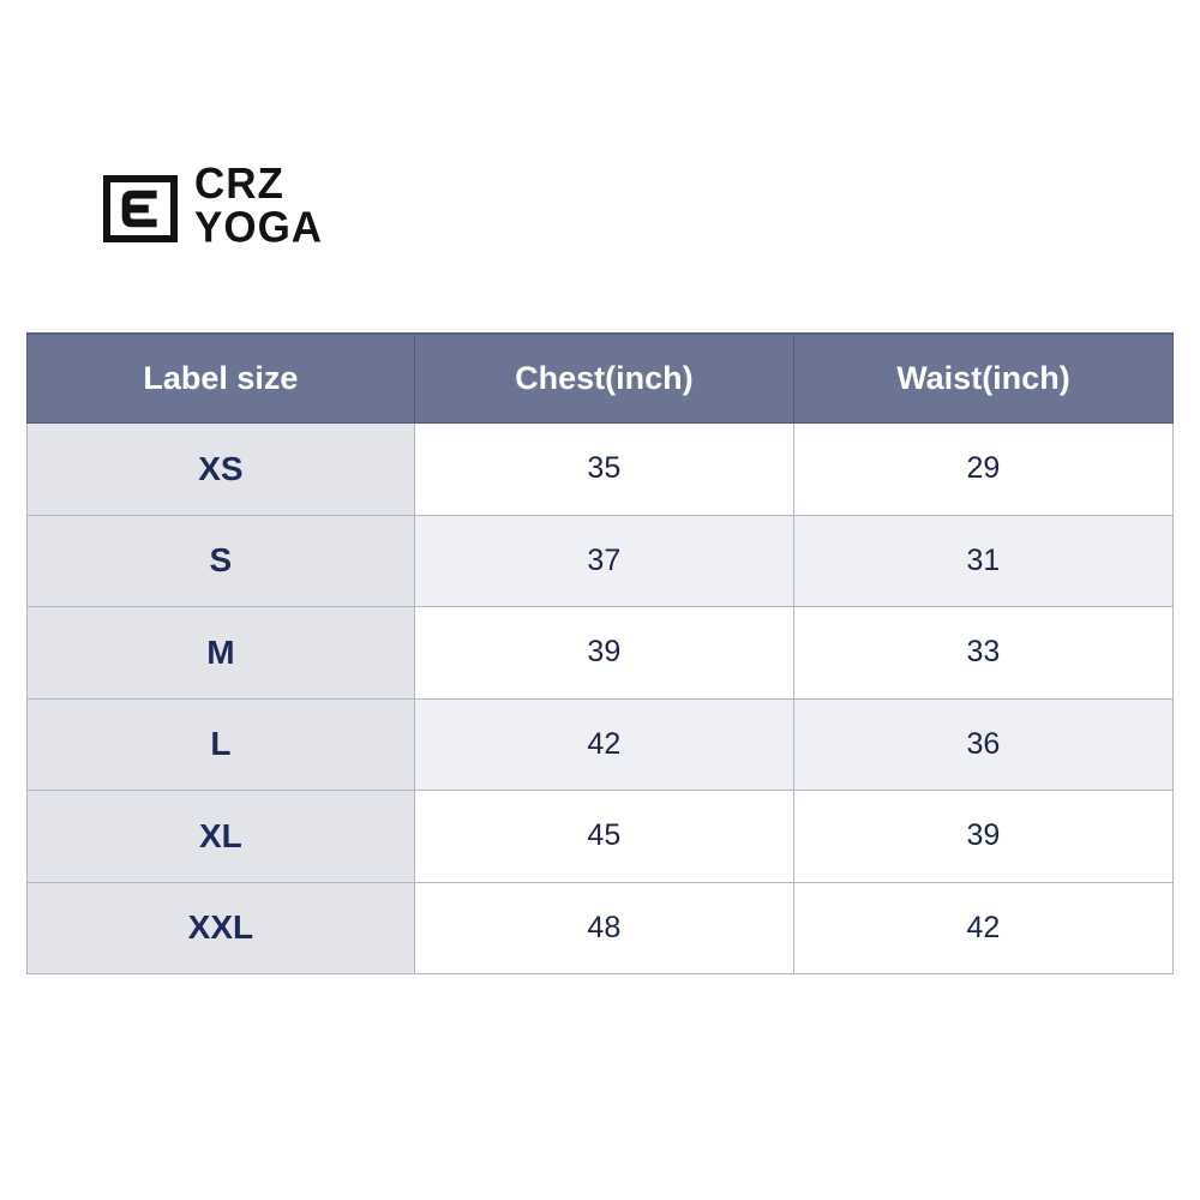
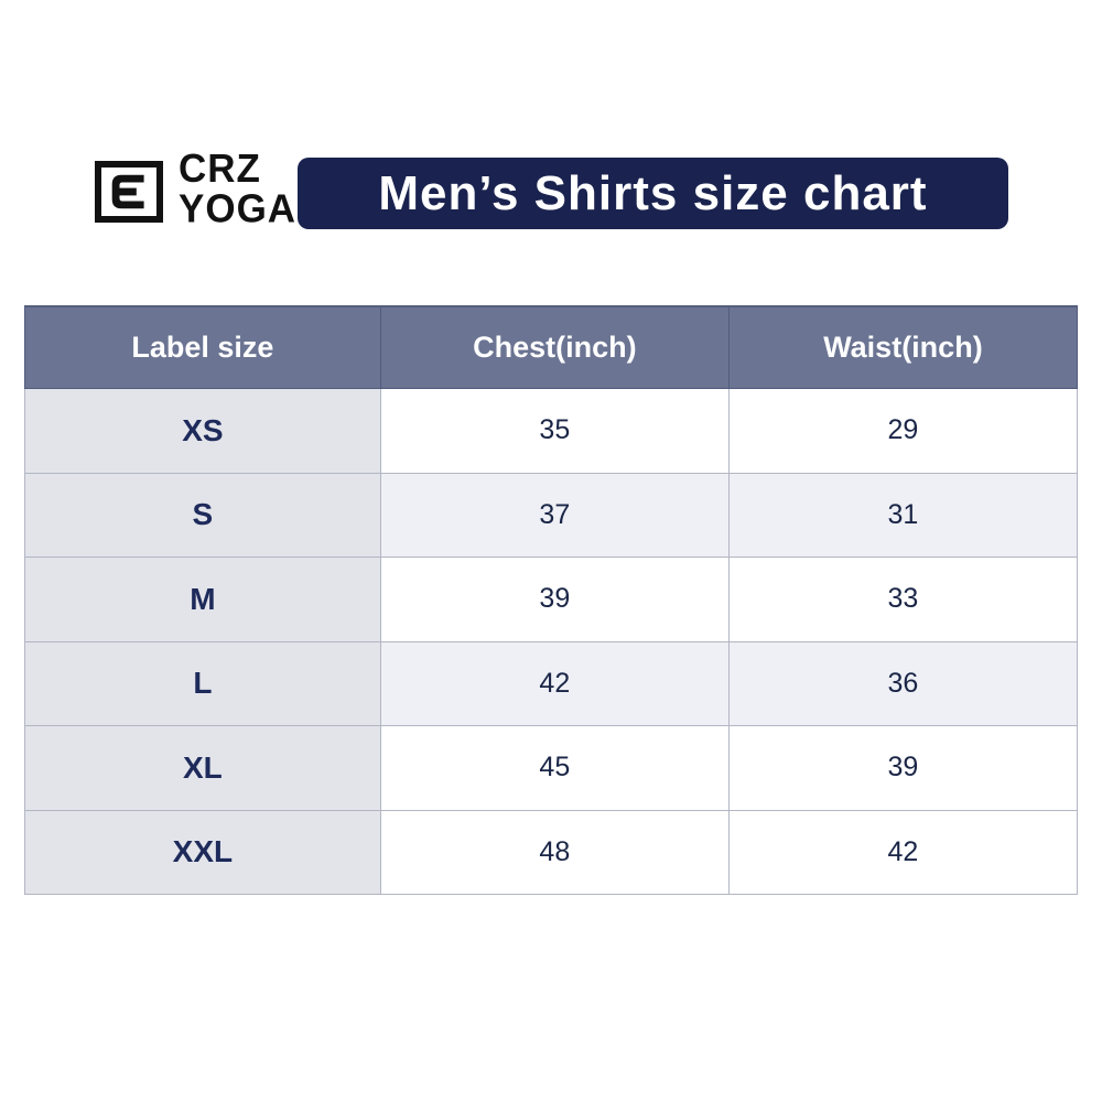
  CRZ
  YOGA
+ Men’s Shirts size chart
  Label size	Chest(inch)	Waist(inch)
  XS	35	29
  S	37	31
  M	39	33
  L	42	36
  XL	45	39
  XXL	48	42
